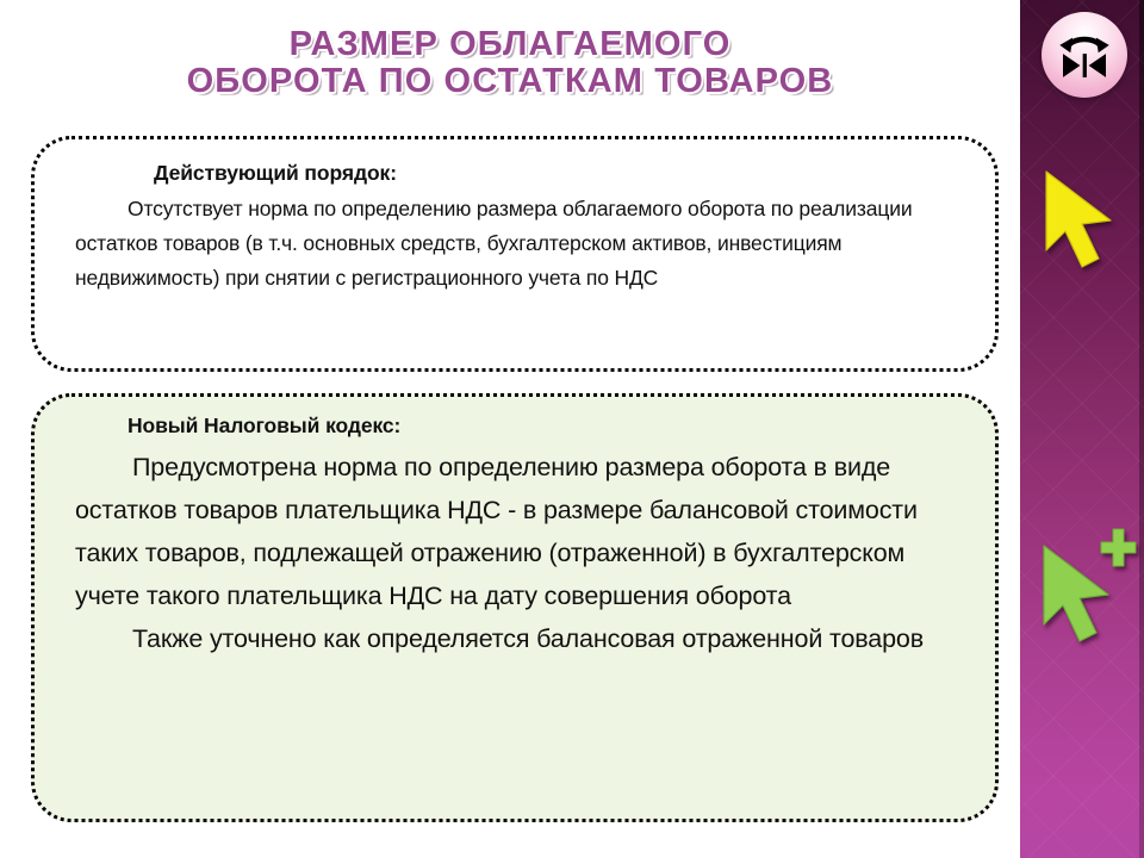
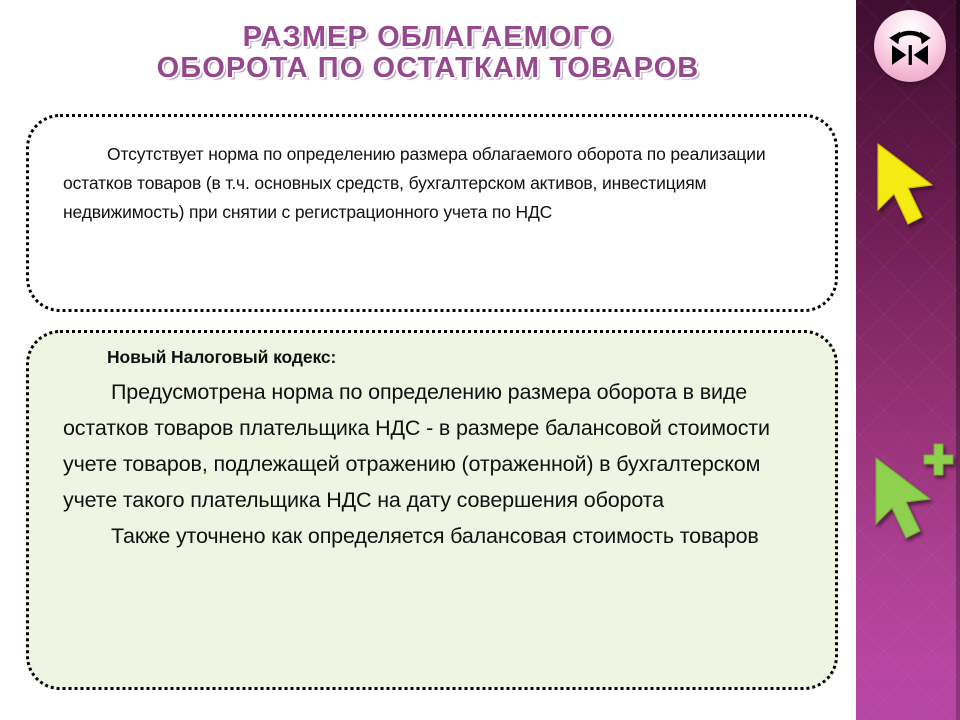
  РАЗМЕР ОБЛАГАЕМОГО
  ОБОРОТА ПО ОСТАТКАМ ТОВАРОВ
- Действующий порядок:
  Отсутствует норма по определению размера облагаемого оборота по реализации остатков товаров (в т.ч. основных средств, бухгалтерском активов, инвестициям недвижимость) при снятии с регистрационного учета по НДС
  Новый Налоговый кодекс:
- Предусмотрена норма по определению размера оборота в виде остатков товаров плательщика НДС - в размере балансовой стоимости таких товаров, подлежащей отражению (отраженной) в бухгалтерском учете такого плательщика НДС на дату совершения оборота
+ Предусмотрена норма по определению размера оборота в виде остатков товаров плательщика НДС - в размере балансовой стоимости учете товаров, подлежащей отражению (отраженной) в бухгалтерском учете такого плательщика НДС на дату совершения оборота
- Также уточнено как определяется балансовая отраженной товаров
+ Также уточнено как определяется балансовая стоимость товаров
